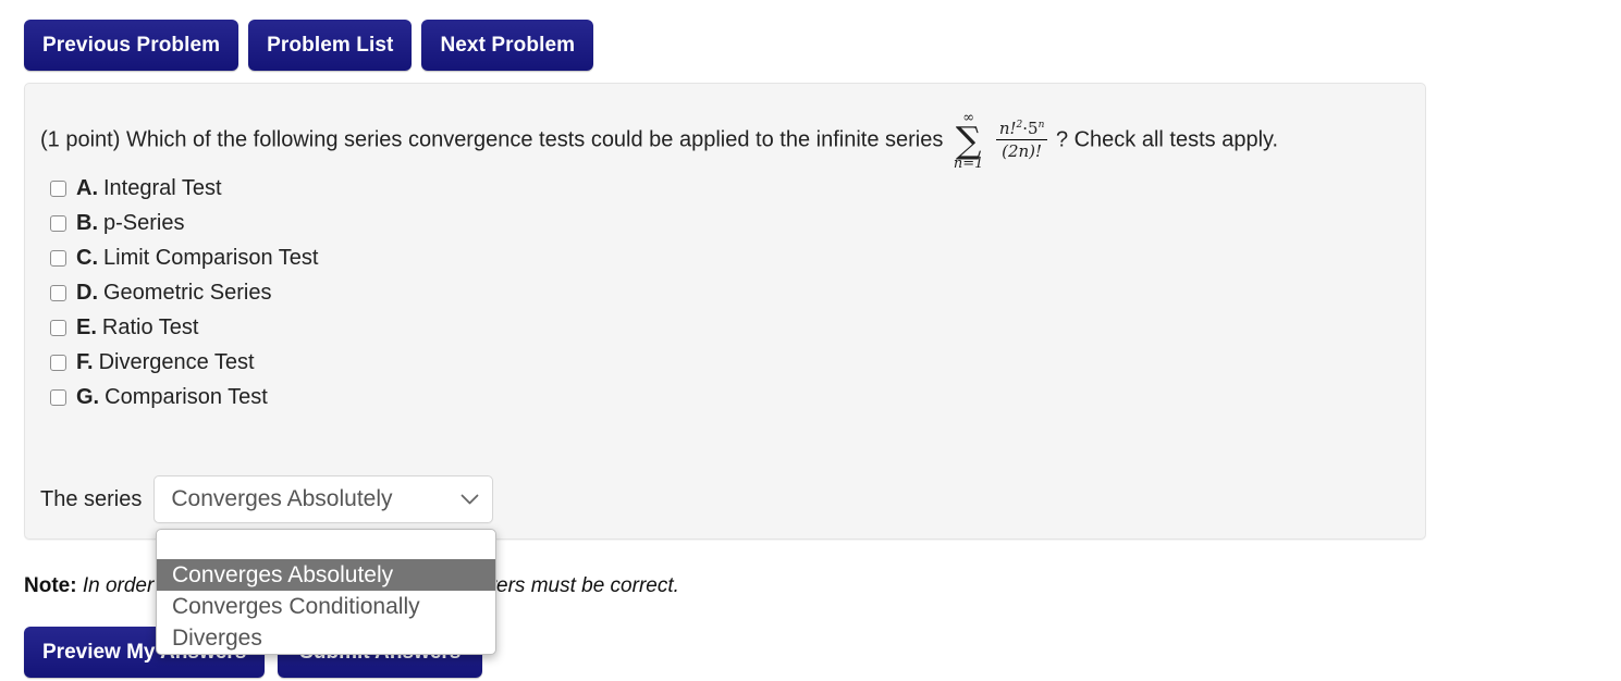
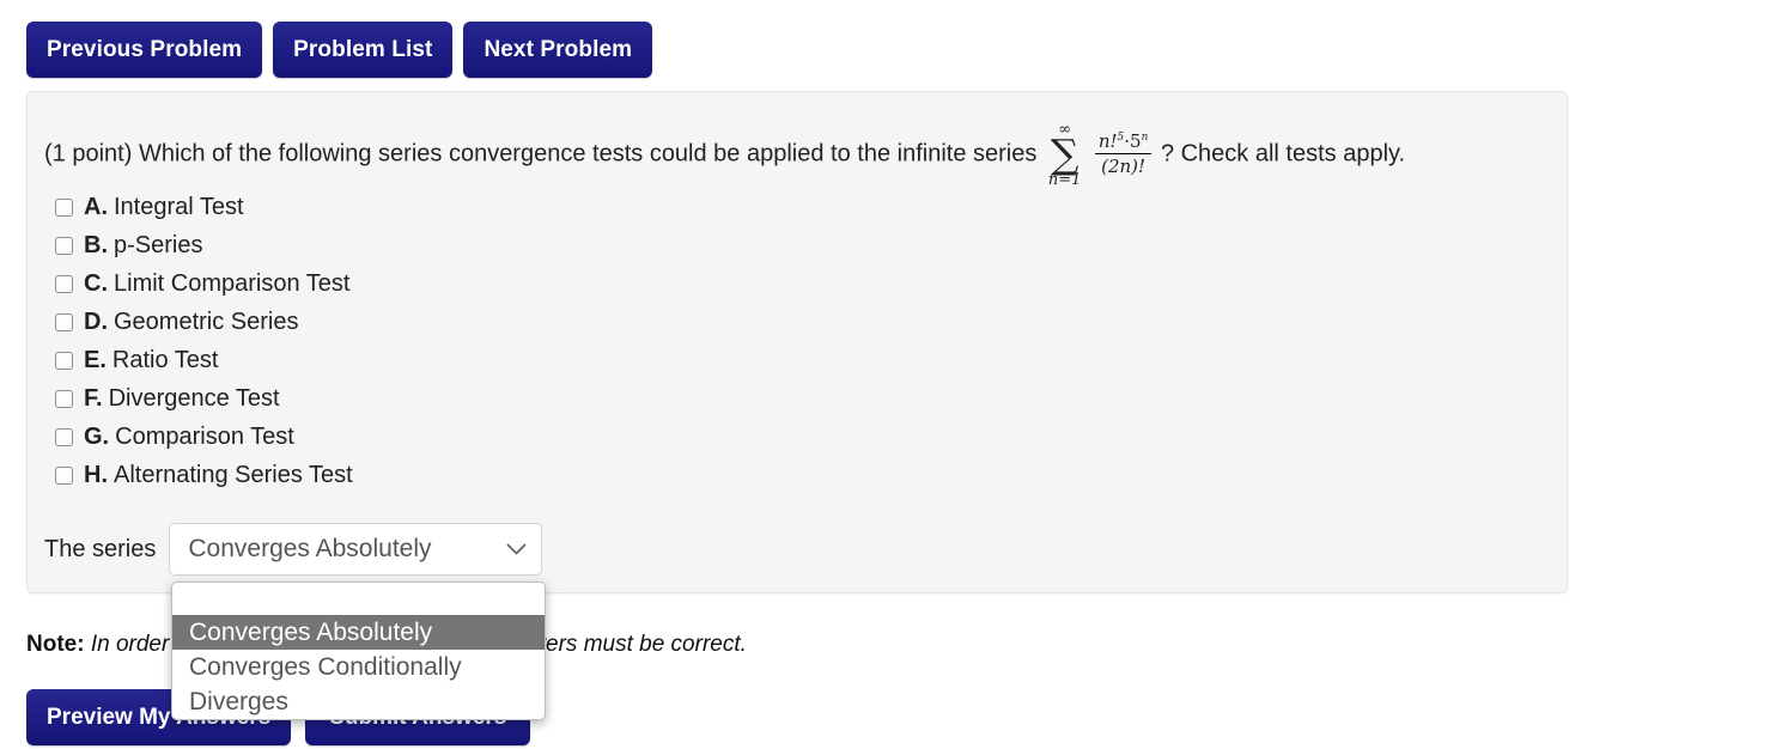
  Previous Problem
  Problem List
  Next Problem
  (1 point) Which of the following series convergence tests could be applied to the infinite series
  ∞
  ∑
  n=1
- n!2·5n
+ n!5·5n
  (2n)!
  ? Check all tests apply.
  A.
  Integral Test
  B.
  p-Series
  C.
  Limit Comparison Test
  D.
  Geometric Series
  E.
  Ratio Test
  F.
  Divergence Test
  G.
  Comparison Test
+ H.
+ Alternating Series Test
  The series
  Converges Absolutely
  Converges Absolutely
  Converges Conditionally
  Diverges
